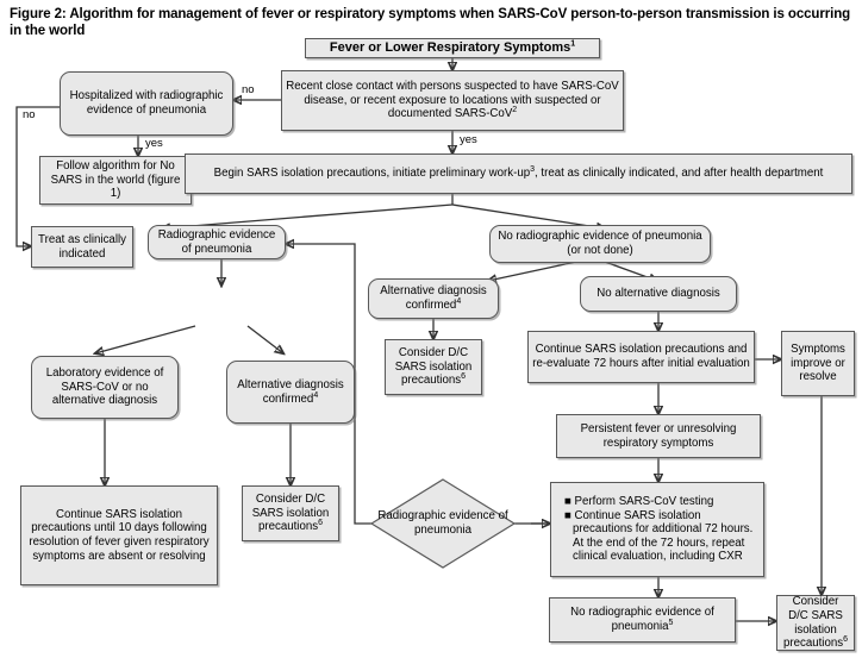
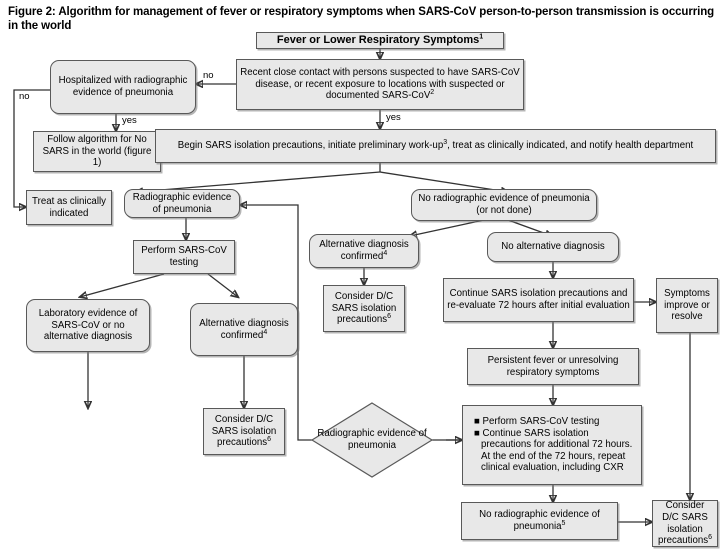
  Figure 2: Algorithm for management of fever or respiratory symptoms when SARS-CoV person-to-person transmission is occurring in the world
  Fever or Lower Respiratory Symptoms
  Recent close contact with persons suspected to have SARS-CoV disease, or recent exposure to locations with suspected or documented SARS-CoV
  Hospitalized with radiographic evidence of pneumonia
  Follow algorithm for No SARS in the world (figure 1)
- Begin SARS isolation precautions, initiate preliminary work-up , treat as clinically indicated, and after health department
+ Begin SARS isolation precautions, initiate preliminary work-up , treat as clinically indicated, and notify health department
  Treat as clinically indicated
  Radiographic evidence of pneumonia
  No radiographic evidence of pneumonia (or not done)
+ Perform SARS-CoV testing
  Alternative diagnosis confirmed
  No alternative diagnosis
  Laboratory evidence of SARS-CoV or no alternative diagnosis
  Alternative diagnosis confirmed
  Consider D/C SARS isolation precautions
  Continue SARS isolation precautions and re-evaluate 72 hours after initial evaluation
  Symptoms improve or resolve
  Persistent fever or unresolving respiratory symptoms
- Continue SARS isolation precautions until 10 days following resolution of fever given respiratory symptoms are absent or resolving
  Consider D/C SARS isolation precautions
  Radiographic evidence of pneumonia
  ■ Perform SARS-CoV testing
  ■ Continue SARS isolation precautions for additional 72 hours. At the end of the 72 hours, repeat clinical evaluation, including CXR
  No radiographic evidence of pneumonia
  Consider D/C SARS isolation precautions
  no
  no
  yes
  yes
